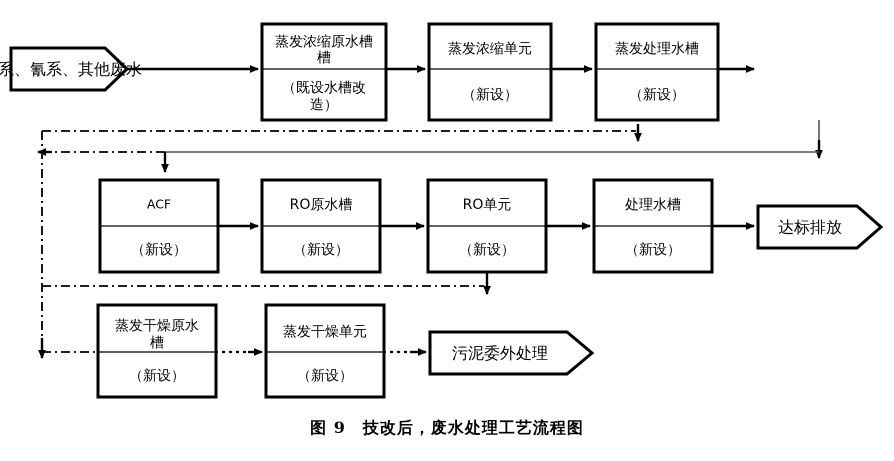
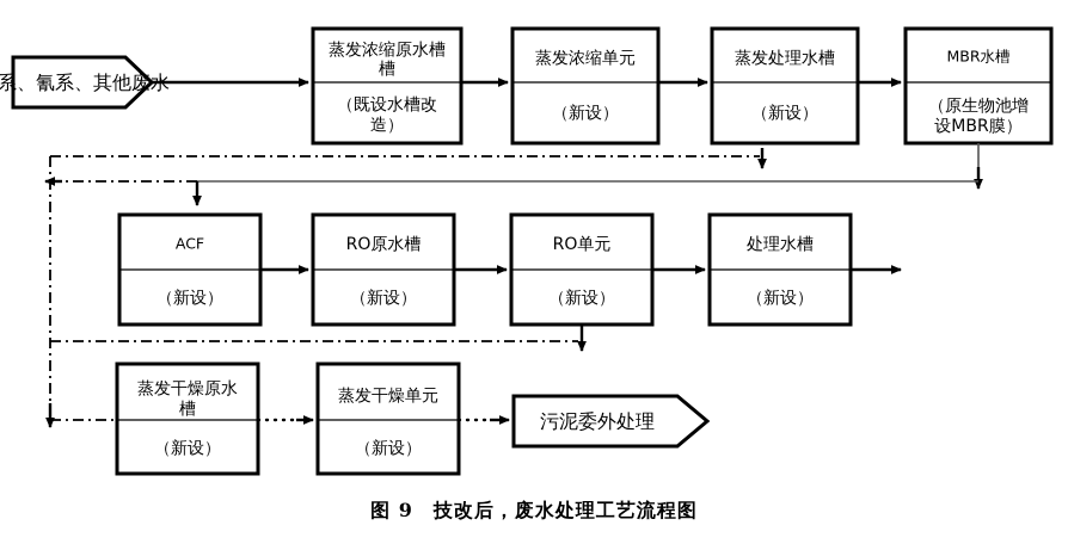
  系、氰系、其他废
  蒸发浓缩原水槽
  槽
  （既设水槽改
  造）
  蒸发浓缩单元
  （新设）
  蒸发处理水槽
  （新设）
+ MBR水槽
+ （原生物池增
+ 设MBR膜）
  ACF
  （新设）
  RO原水槽
  （新设）
  RO单元
  （新设）
  处理水槽
  （新设）
- 达标排放
  蒸发干燥原水
  槽
  （新设）
  蒸发干燥单元
  （新设）
  污泥委外处理
  图 9 技改后，废水处理工艺流程图
